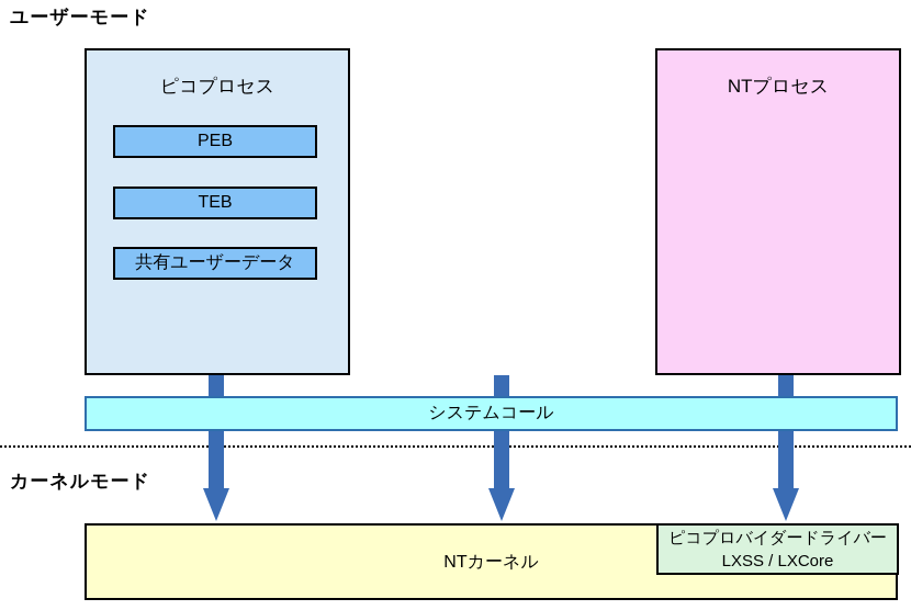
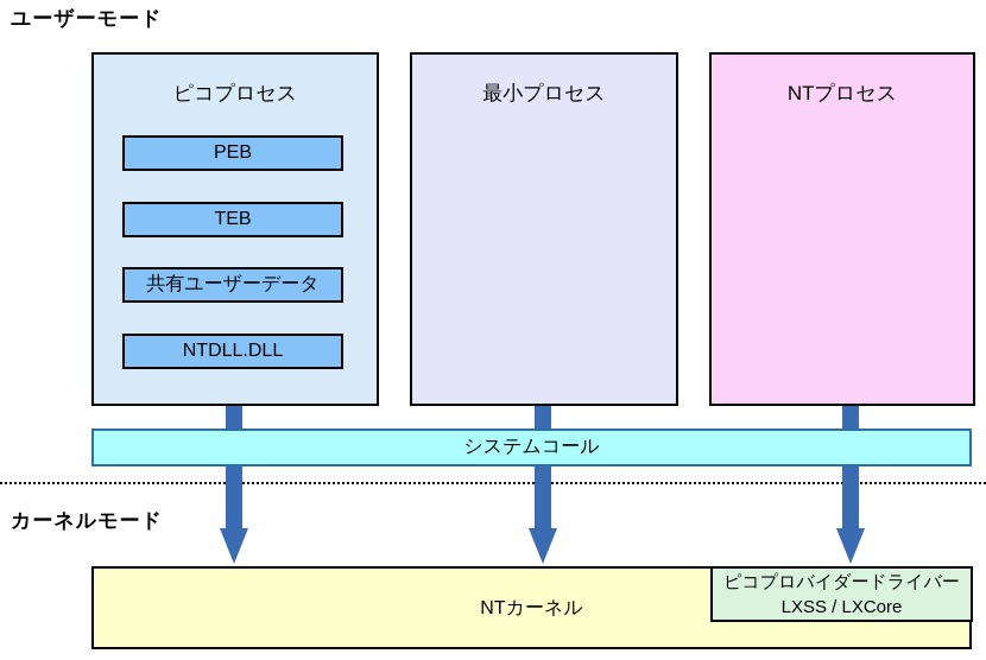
  ユーザーモード
  ピコプロセス
  PEB
  TEB
  共有ユーザーデータ
+ NTDLL.DLL
+ 最小プロセス
  NTプロセス
  システムコール
  カーネルモード
  NTカーネル
  ピコプロバイダードライバー
  LXSS / LXCore
